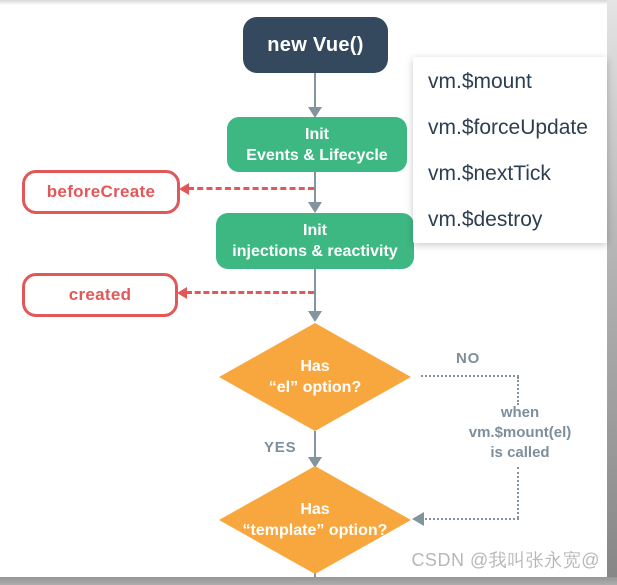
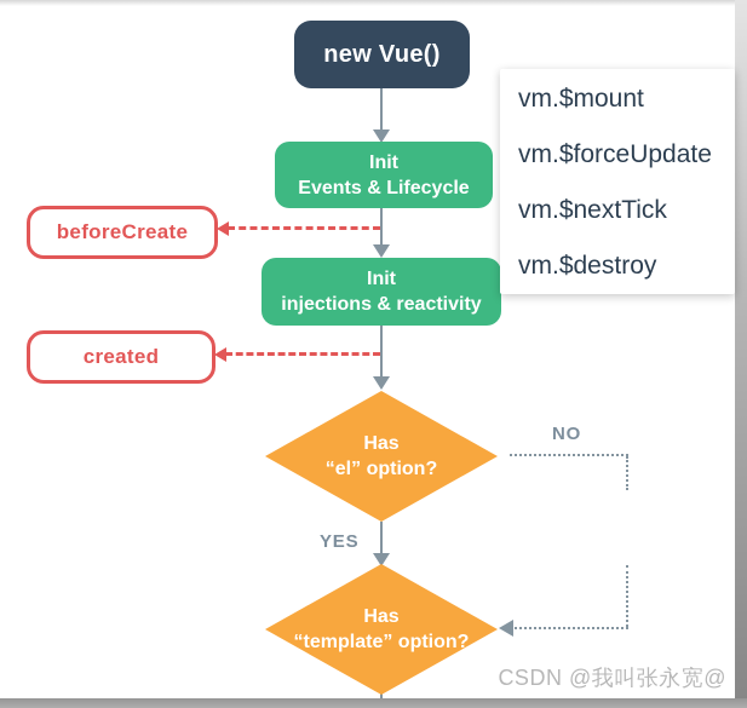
  new Vue()
  Init
  Events & Lifecycle
  beforeCreate
  Init
  injections & reactivity
  created
  Has
  “el” option?
  NO
- when
- vm.$mount(el)
- is called
  YES
  Has
  “template” option?
  vm.$mount
  vm.$forceUpdate
  vm.$nextTick
  vm.$destroy
  CSDN @我叫张永宽@
